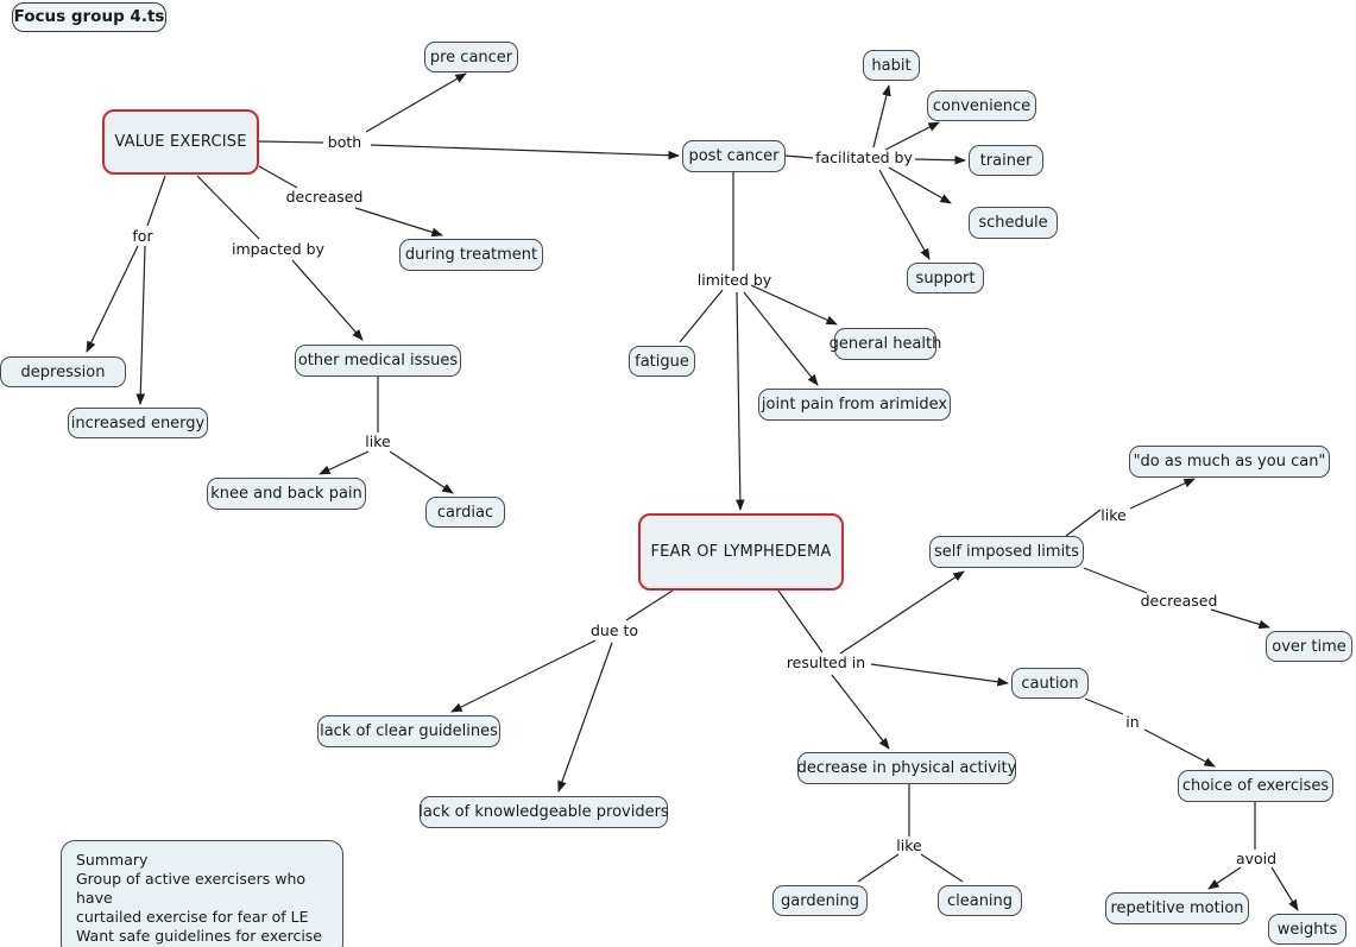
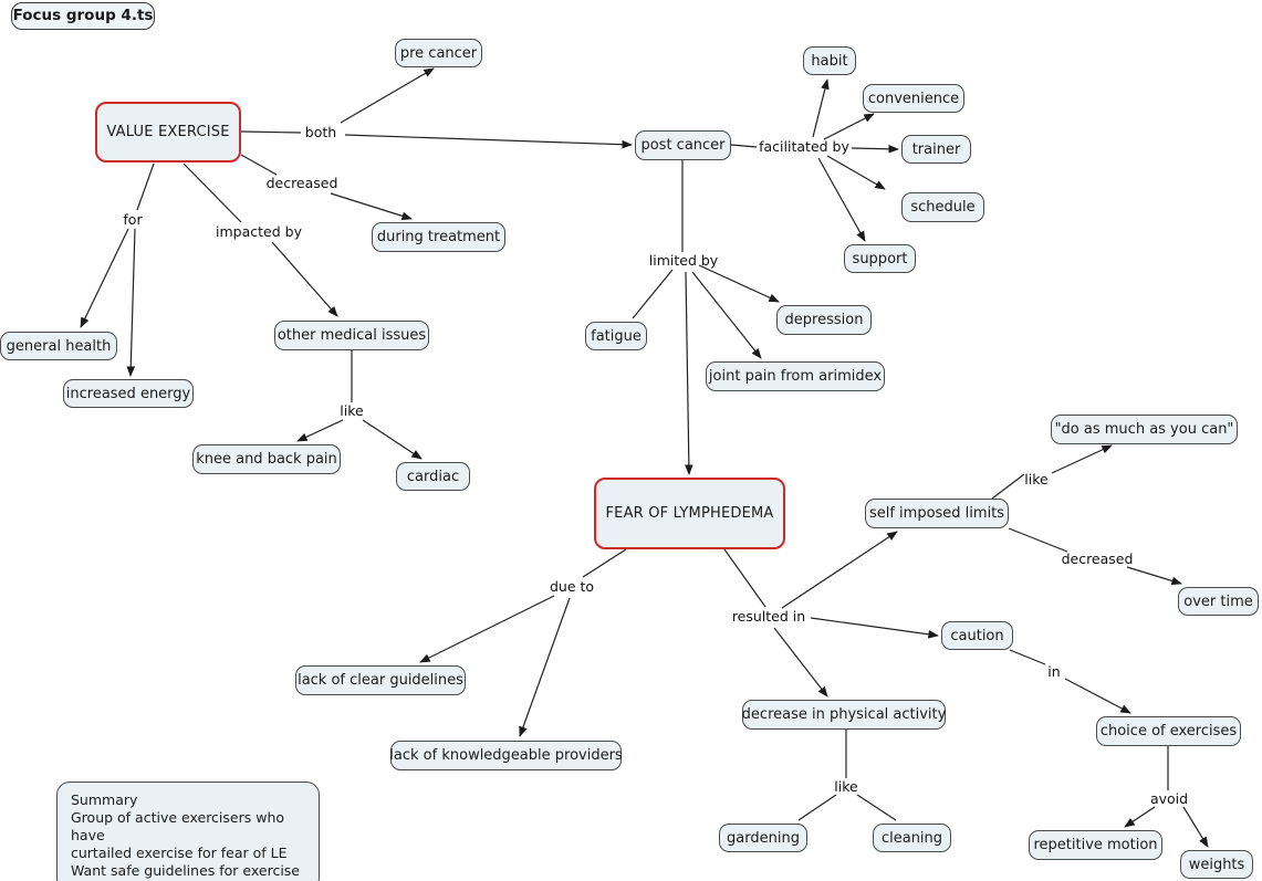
  VALUE EXERCISE
  pre cancer
  during treatment
- depression
+ general health
  increased energy
  other medical issues
  knee and back pain
  cardiac
  post cancer
  habit
  convenience
  trainer
  schedule
  support
  fatigue
- general health
+ depression
  joint pain from arimidex
  FEAR OF LYMPHEDEMA
  lack of clear guidelines
  lack of knowledgeable providers
  self imposed limits
  "do as much as you can"
  over time
  caution
  decrease in physical activity
  choice of exercises
  gardening
  cleaning
  repetitive motion
  weights
  both
  decreased
  for
  impacted by
  like
  facilitated by
  limited by
  due to
  resulted in
  like
  decreased
  in
  like
  avoid
  Focus group 4.ts
  Summary
  Group of active exercisers who have
  curtailed exercise for fear of LE
  Want safe guidelines for exercise
